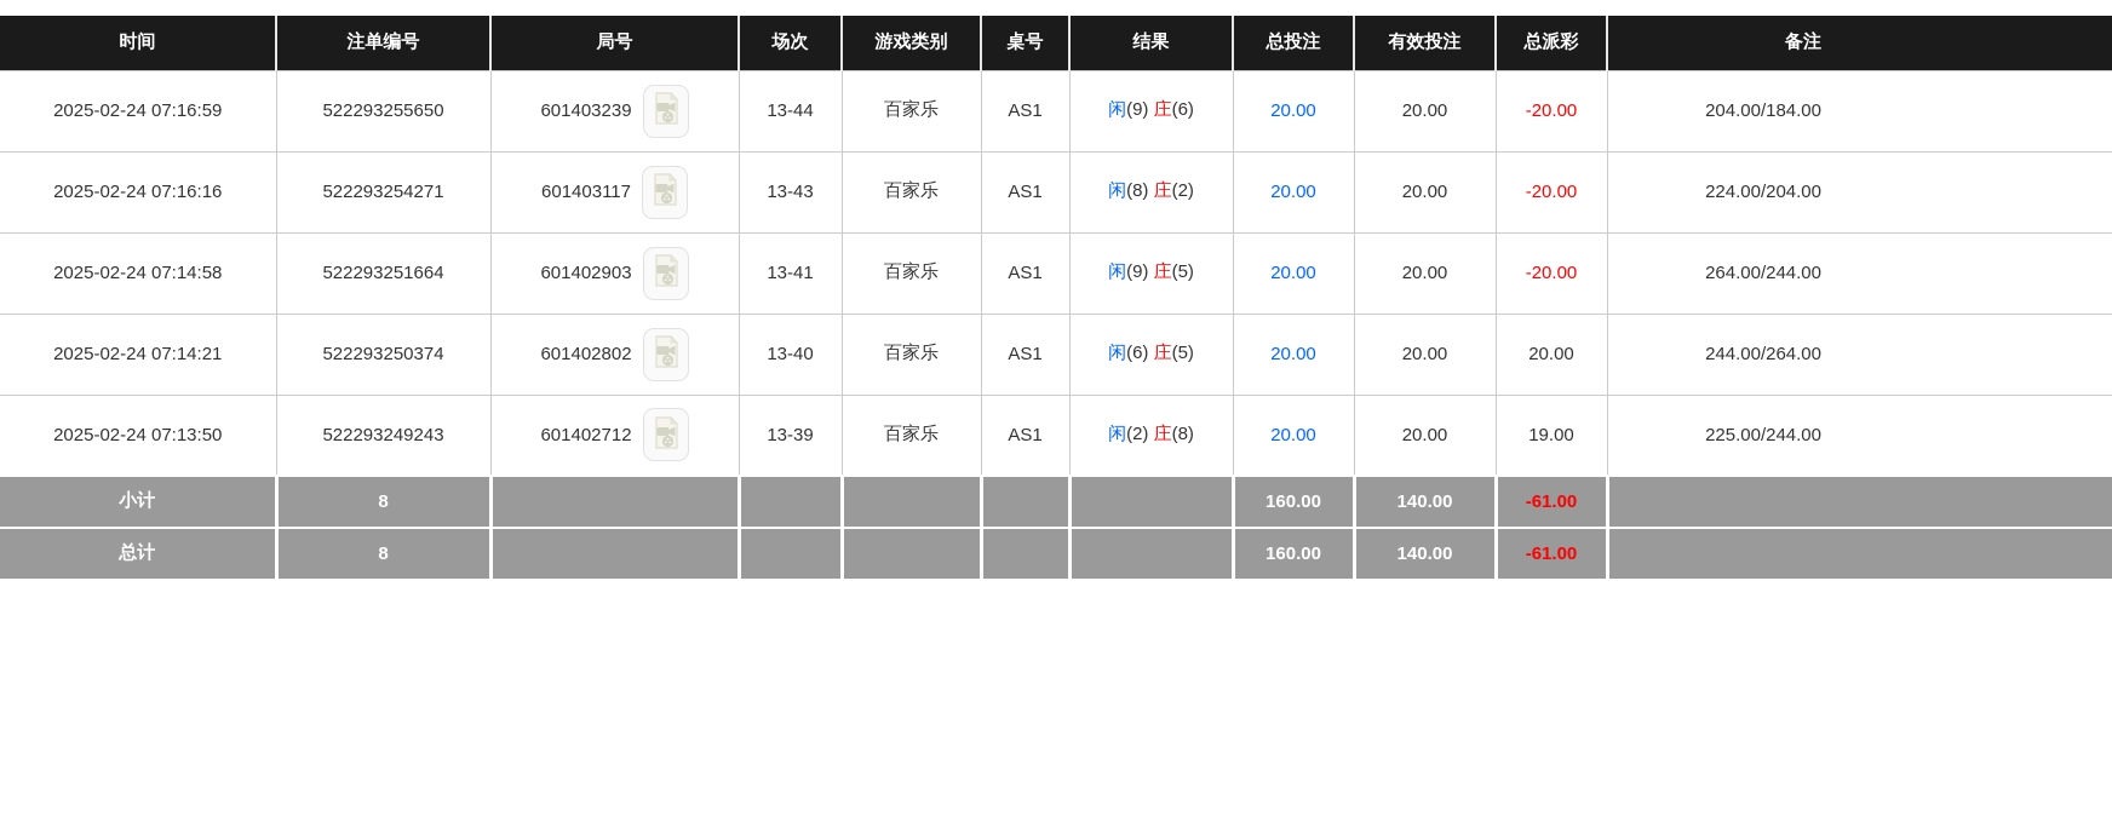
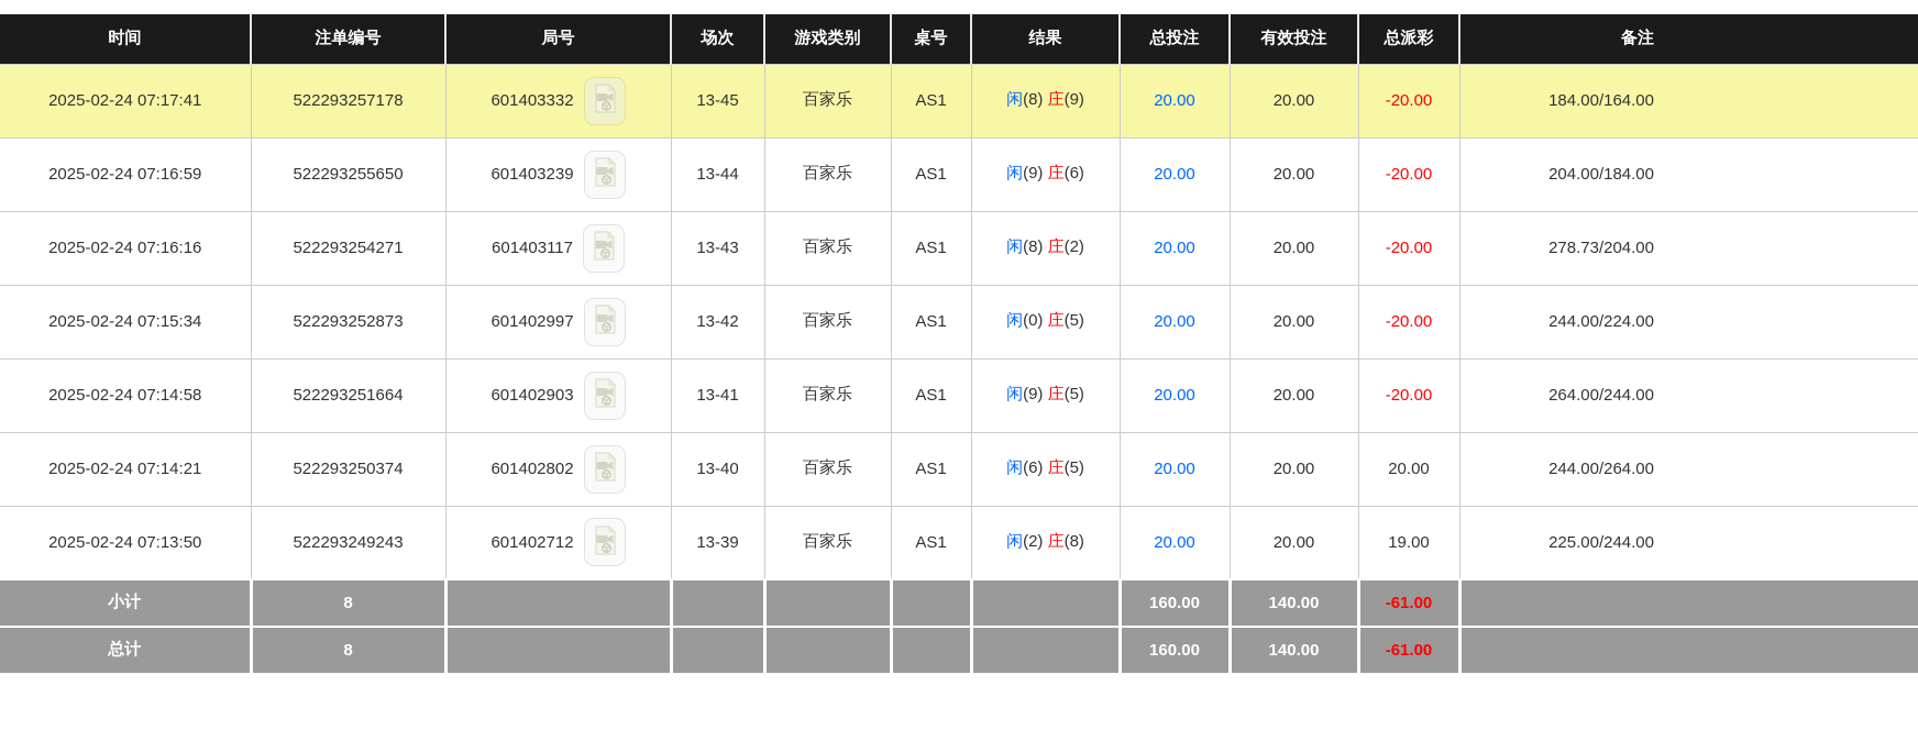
  时间	注单编号	局号	场次	游戏类别	桌号	结果	总投注	有效投注	总派彩	备注
+ 2025-02-24 07:17:41	522293257178	601403332	13-45	百家乐	AS1	闲(8) 庄(9)	20.00	20.00	-20.00	184.00/164.00
  2025-02-24 07:16:59	522293255650	601403239	13-44	百家乐	AS1	闲(9) 庄(6)	20.00	20.00	-20.00	204.00/184.00
- 2025-02-24 07:16:16	522293254271	601403117	13-43	百家乐	AS1	闲(8) 庄(2)	20.00	20.00	-20.00	224.00/204.00
+ 2025-02-24 07:16:16	522293254271	601403117	13-43	百家乐	AS1	闲(8) 庄(2)	20.00	20.00	-20.00	278.73/204.00
+ 2025-02-24 07:15:34	522293252873	601402997	13-42	百家乐	AS1	闲(0) 庄(5)	20.00	20.00	-20.00	244.00/224.00
  2025-02-24 07:14:58	522293251664	601402903	13-41	百家乐	AS1	闲(9) 庄(5)	20.00	20.00	-20.00	264.00/244.00
  2025-02-24 07:14:21	522293250374	601402802	13-40	百家乐	AS1	闲(6) 庄(5)	20.00	20.00	20.00	244.00/264.00
  2025-02-24 07:13:50	522293249243	601402712	13-39	百家乐	AS1	闲(2) 庄(8)	20.00	20.00	19.00	225.00/244.00
  小计	8						160.00	140.00	-61.00
  总计	8						160.00	140.00	-61.00
